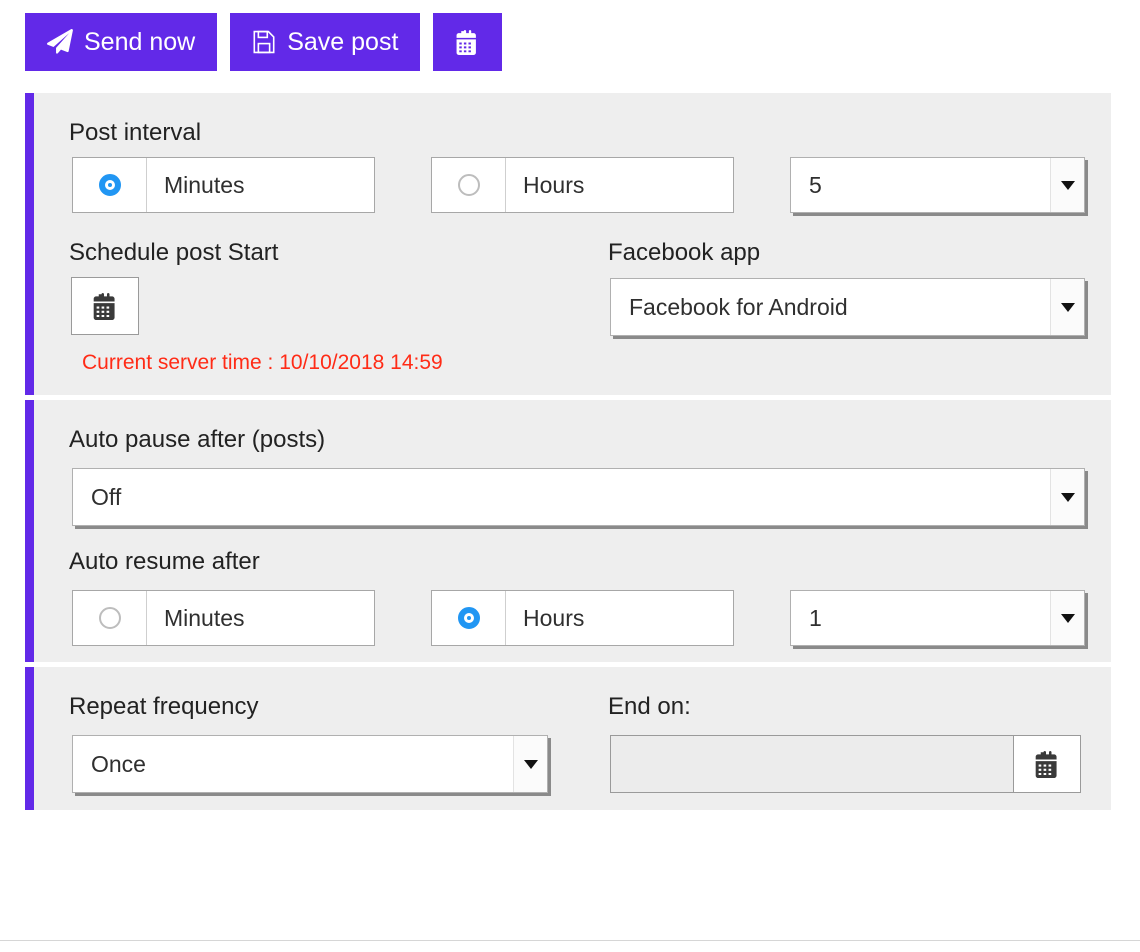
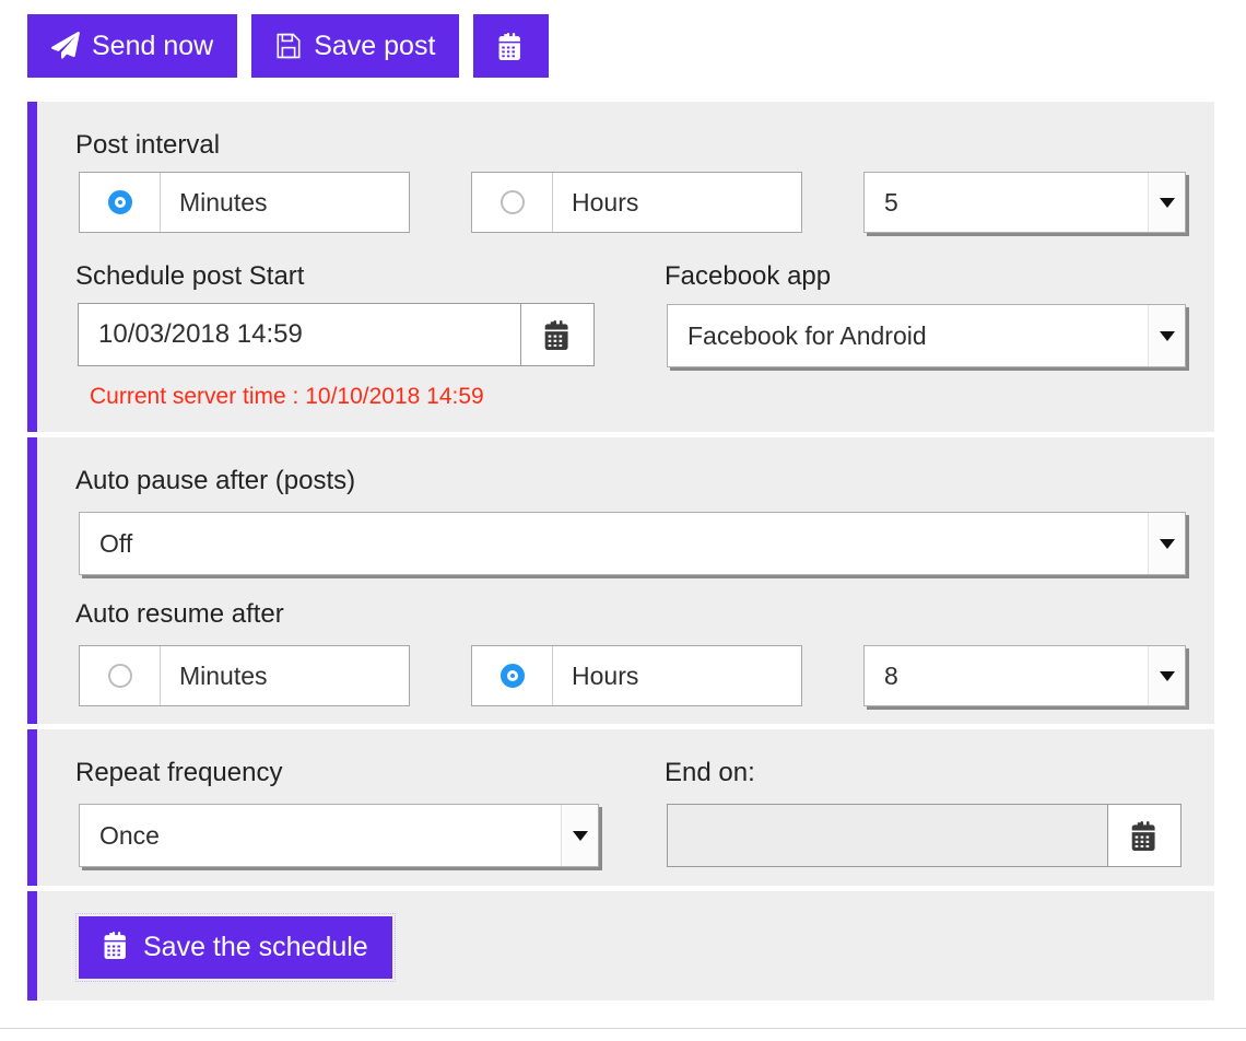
  Send now
  Save post
  Post interval
  Minutes
  Hours
  5
  Schedule post Start
+ 10/03/2018 14:59
  Current server time : 10/10/2018 14:59
  Facebook app
  Facebook for Android
  Auto pause after (posts)
  Off
  Auto resume after
  Minutes
  Hours
- 1
+ 8
  Repeat frequency
  Once
  End on:
+ Save the schedule
